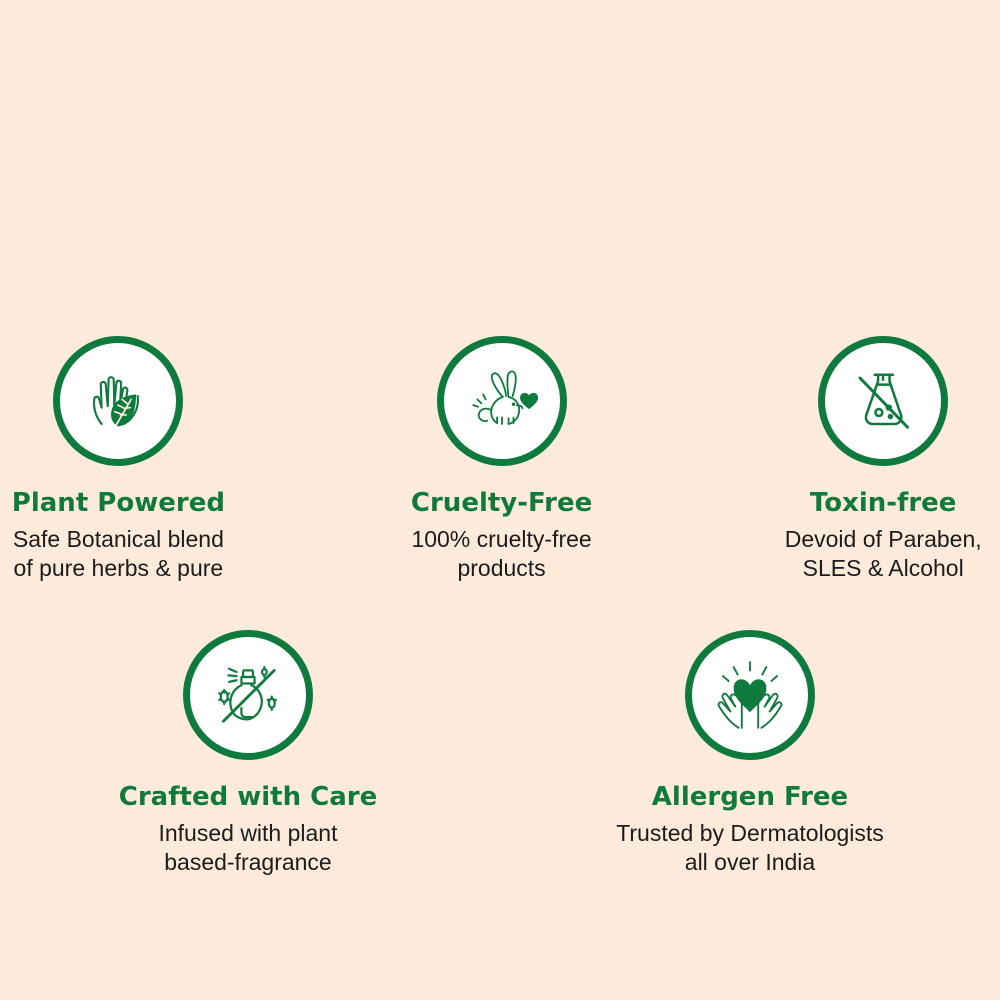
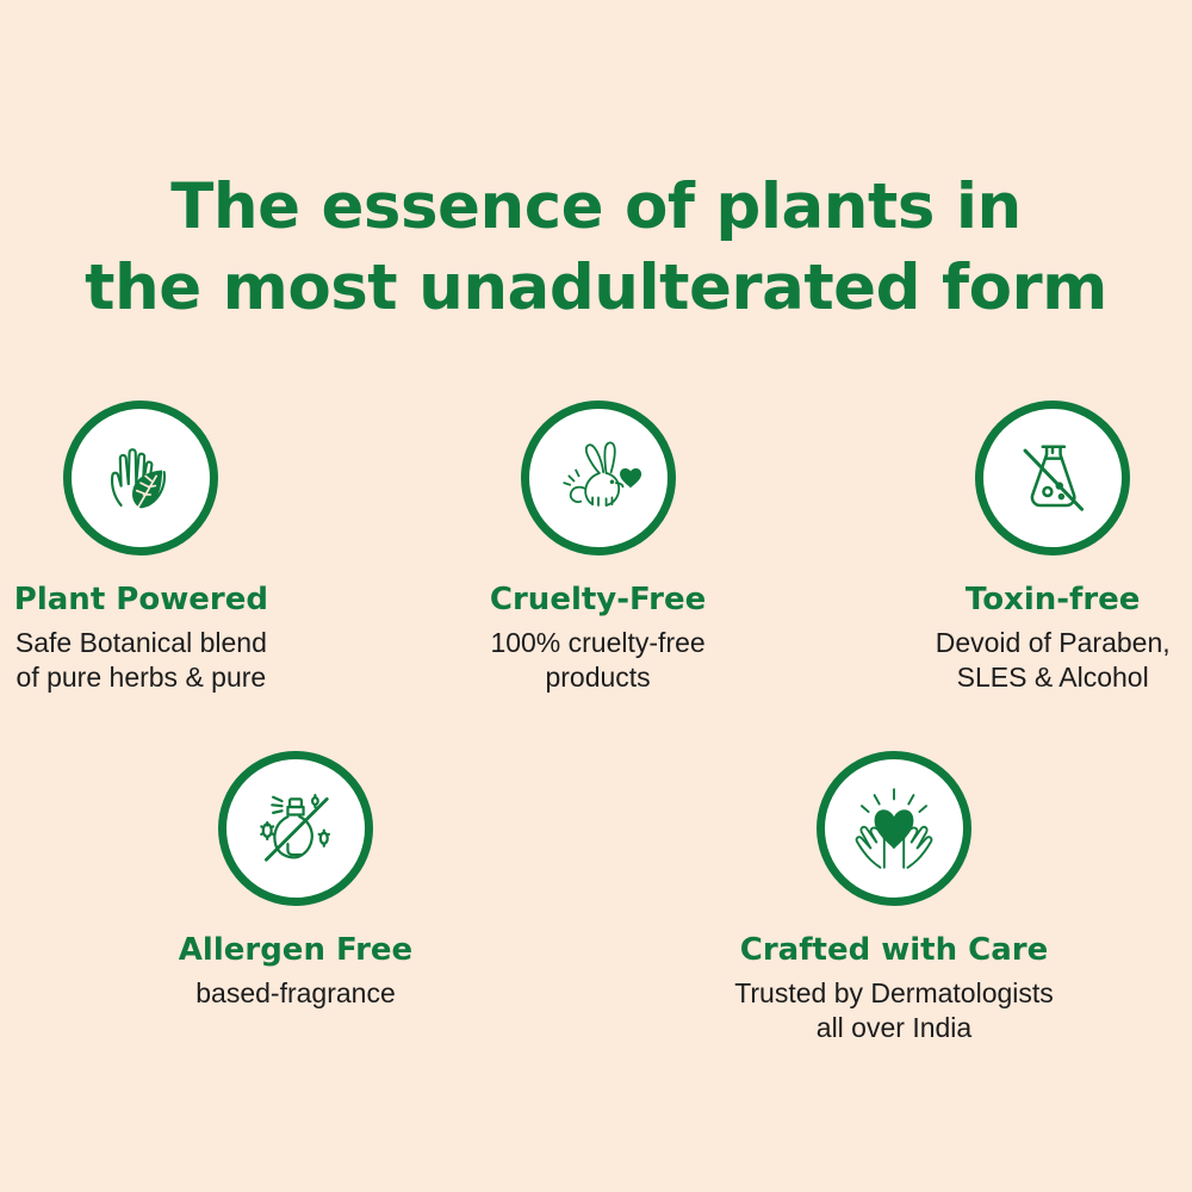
+ The essence of plants in
+ the most unadulterated form
  Plant Powered
  Safe Botanical blend
  of pure herbs & pure
  Cruelty-Free
  100% cruelty-free
  products
  Toxin-free
  Devoid of Paraben,
  SLES & Alcohol
- Crafted with Care
+ Allergen Free
- Infused with plant
  based-fragrance
- Allergen Free
+ Crafted with Care
  Trusted by Dermatologists
  all over India
